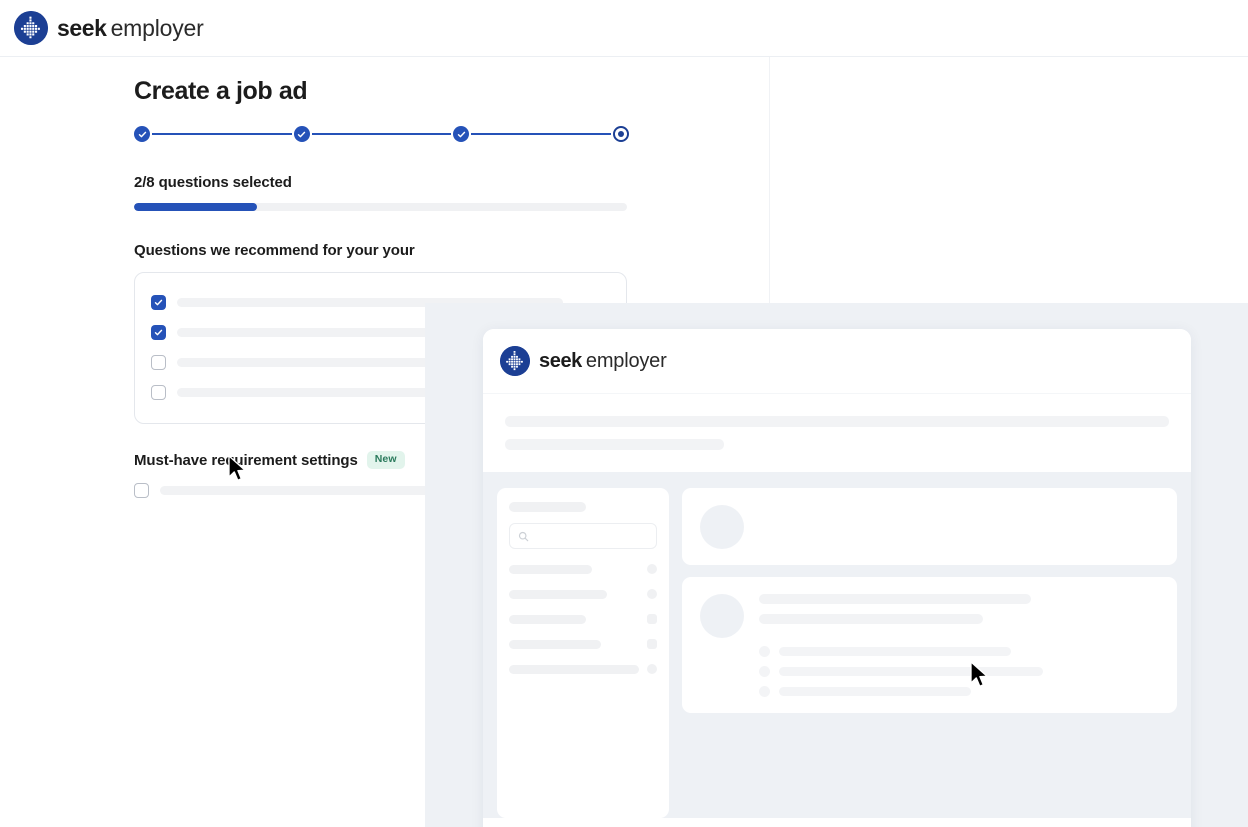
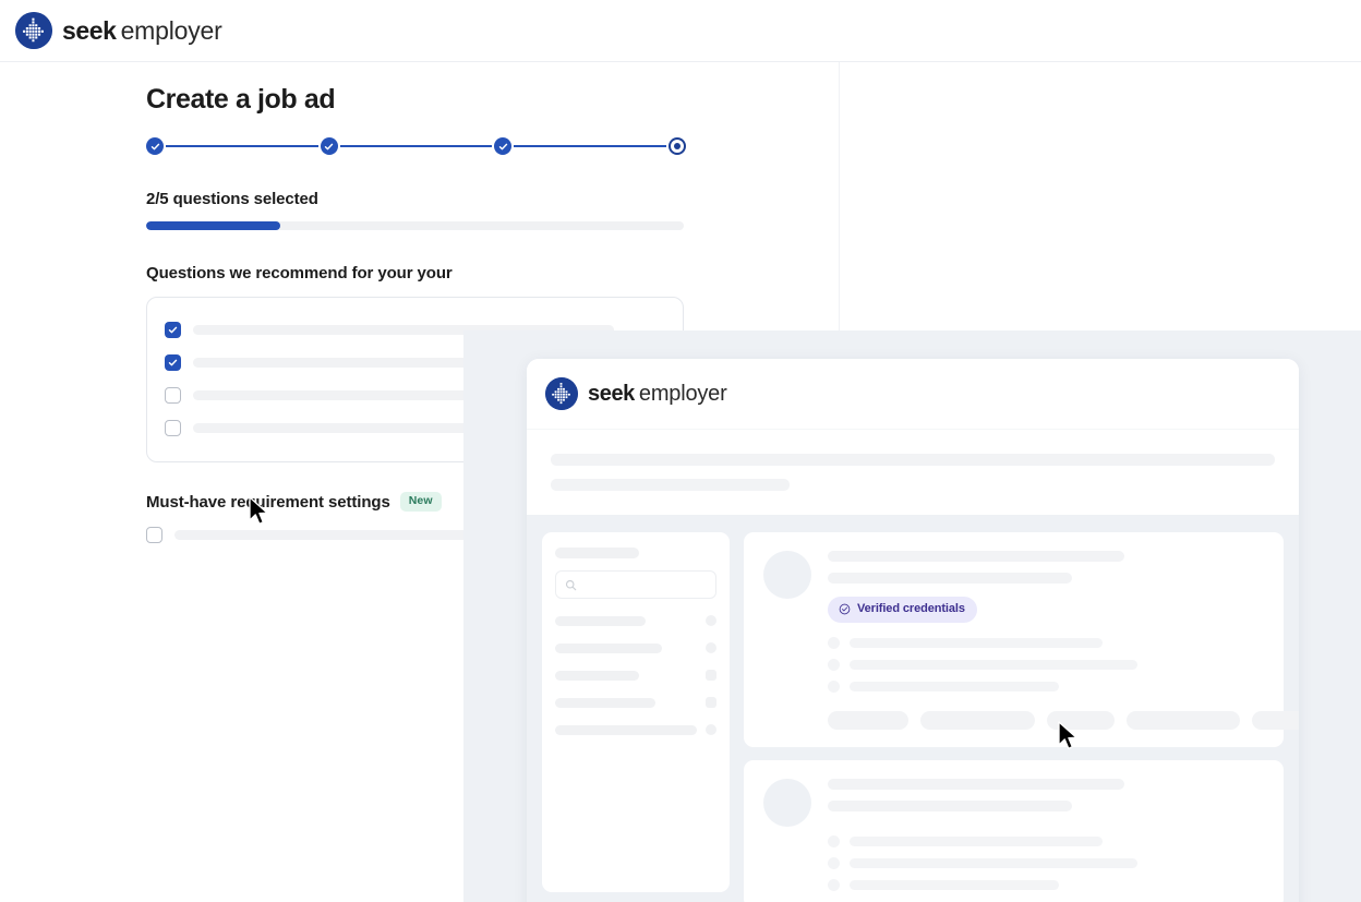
  seek
  employer
  Create a job ad
- 2/8 questions selected
+ 2/5 questions selected
  Questions we recommend for your your
  Must-have reuirement settings
  New
  seek
  employer
+ Verified credentials
